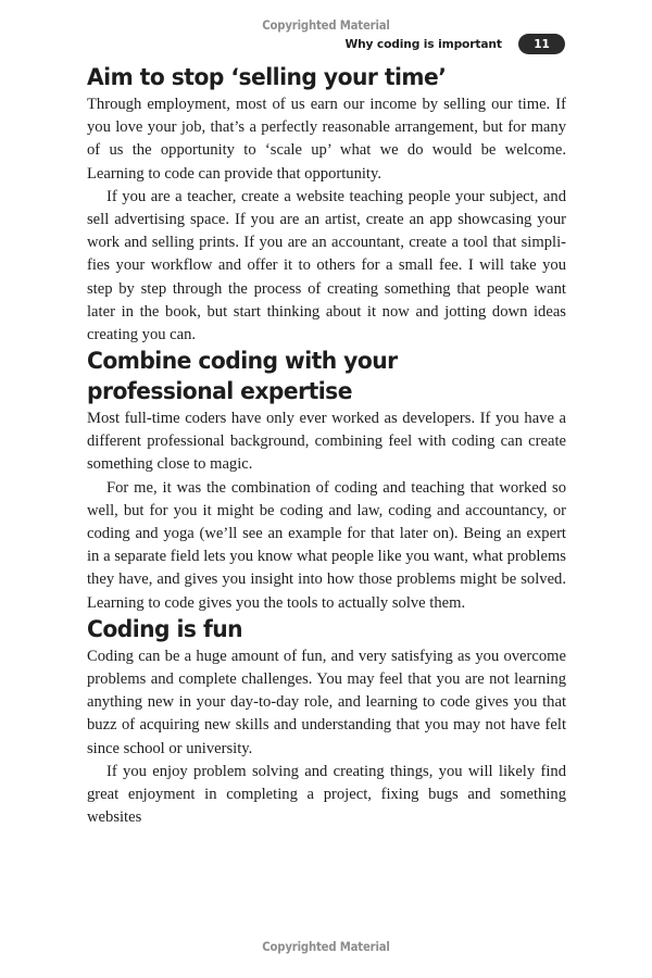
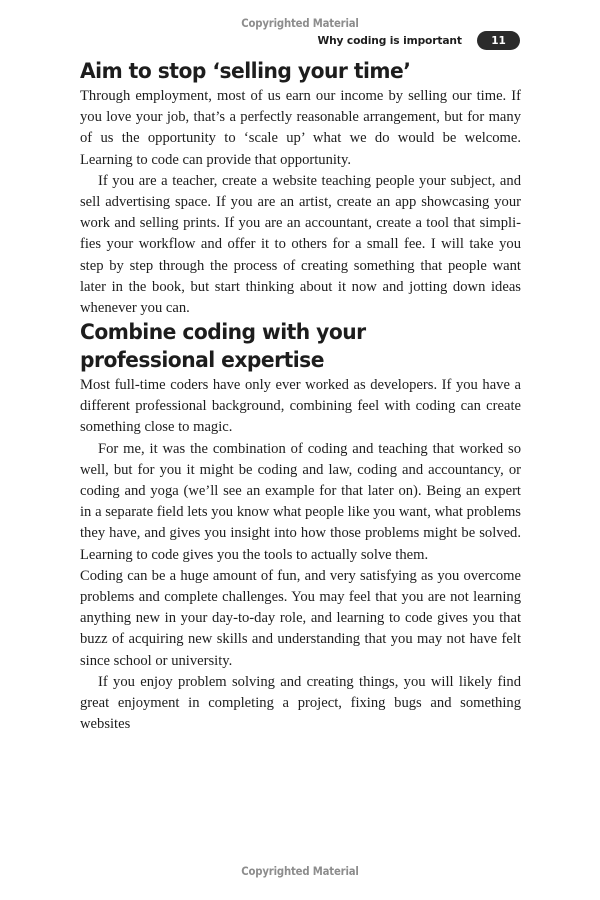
  Copyrighted Material
  Why coding is important
  11
  Aim to stop ‘selling your time’
  Through employment, most of us earn our income by selling our time. If you love your job, that’s a perfectly reasonable arrangement, but for many of us the opportunity to ‘scale up’ what we do would be welcome. Learning to code can provide that opportunity.
- If you are a teacher, create a website teaching people your subject, and sell advertising space. If you are an artist, create an app showcasing your work and selling prints. If you are an accountant, create a tool that simpli­fies your workflow and offer it to others for a small fee. I will take you step by step through the process of creating something that people want later in the book, but start thinking about it now and jotting down ideas creating you can.
+ If you are a teacher, create a website teaching people your subject, and sell advertising space. If you are an artist, create an app showcasing your work and selling prints. If you are an accountant, create a tool that simpli­fies your workflow and offer it to others for a small fee. I will take you step by step through the process of creating something that people want later in the book, but start thinking about it now and jotting down ideas whenever you can.
  Combine coding with your professional expertise
  Most full-time coders have only ever worked as developers. If you have a different professional background, combining feel with coding can create something close to magic.
  For me, it was the combination of coding and teaching that worked so well, but for you it might be coding and law, coding and accountancy, or coding and yoga (we’ll see an example for that later on). Being an expert in a separate field lets you know what people like you want, what problems they have, and gives you insight into how those problems might be solved. Learning to code gives you the tools to actually solve them.
- Coding is fun
  Coding can be a huge amount of fun, and very satisfying as you overcome problems and complete challenges. You may feel that you are not learning anything new in your day-to-day role, and learning to code gives you that buzz of acquiring new skills and understanding that you may not have felt since school or university.
  If you enjoy problem solving and creating things, you will likely find great enjoyment in completing a project, fixing bugs and something websites
  Copyrighted Material
